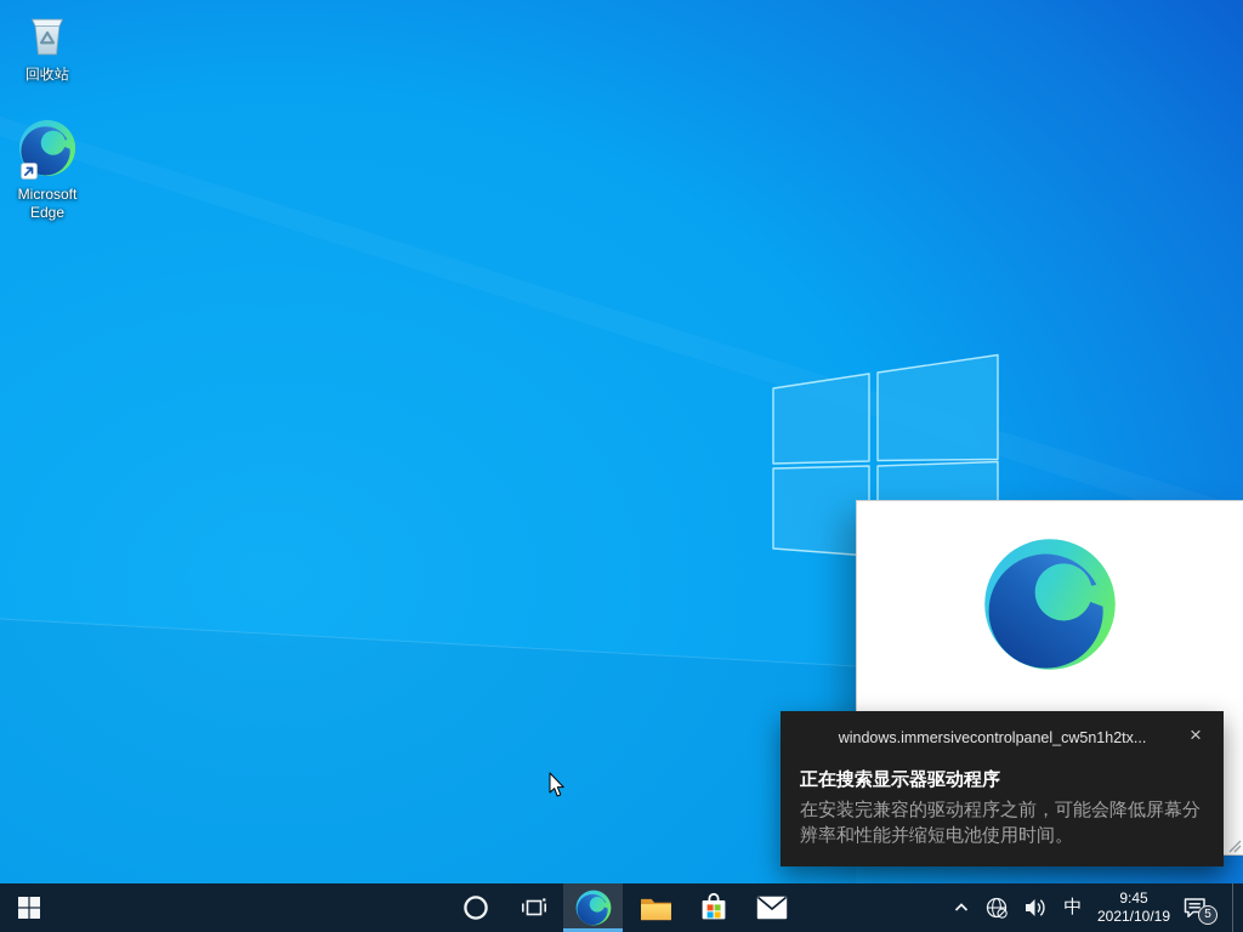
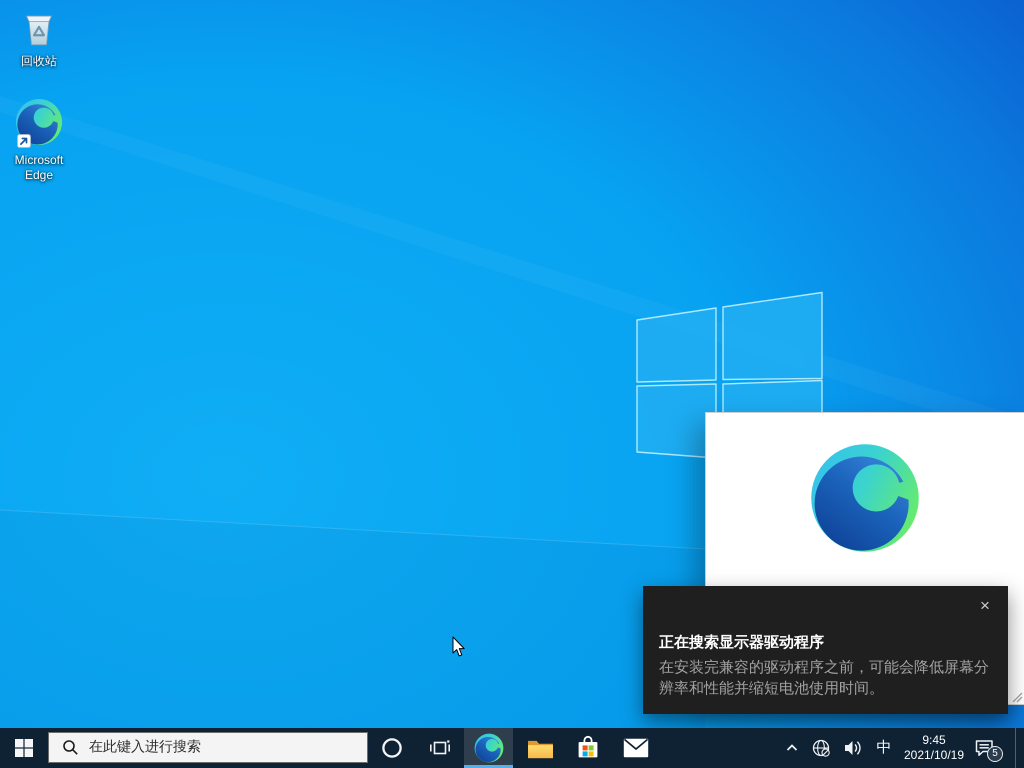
  回收站
  Microsoft Edge
- windows.immersivecontrolpanel_cw5n1h2tx...
  ×
  正在搜索显示器驱动程序
  在安装完兼容的驱动程序之前，可能会降低屏幕分辨率和性能并缩短电池使用时间。
+ 在此键入进行搜索
  中
  9:45
  2021/10/19
  5
